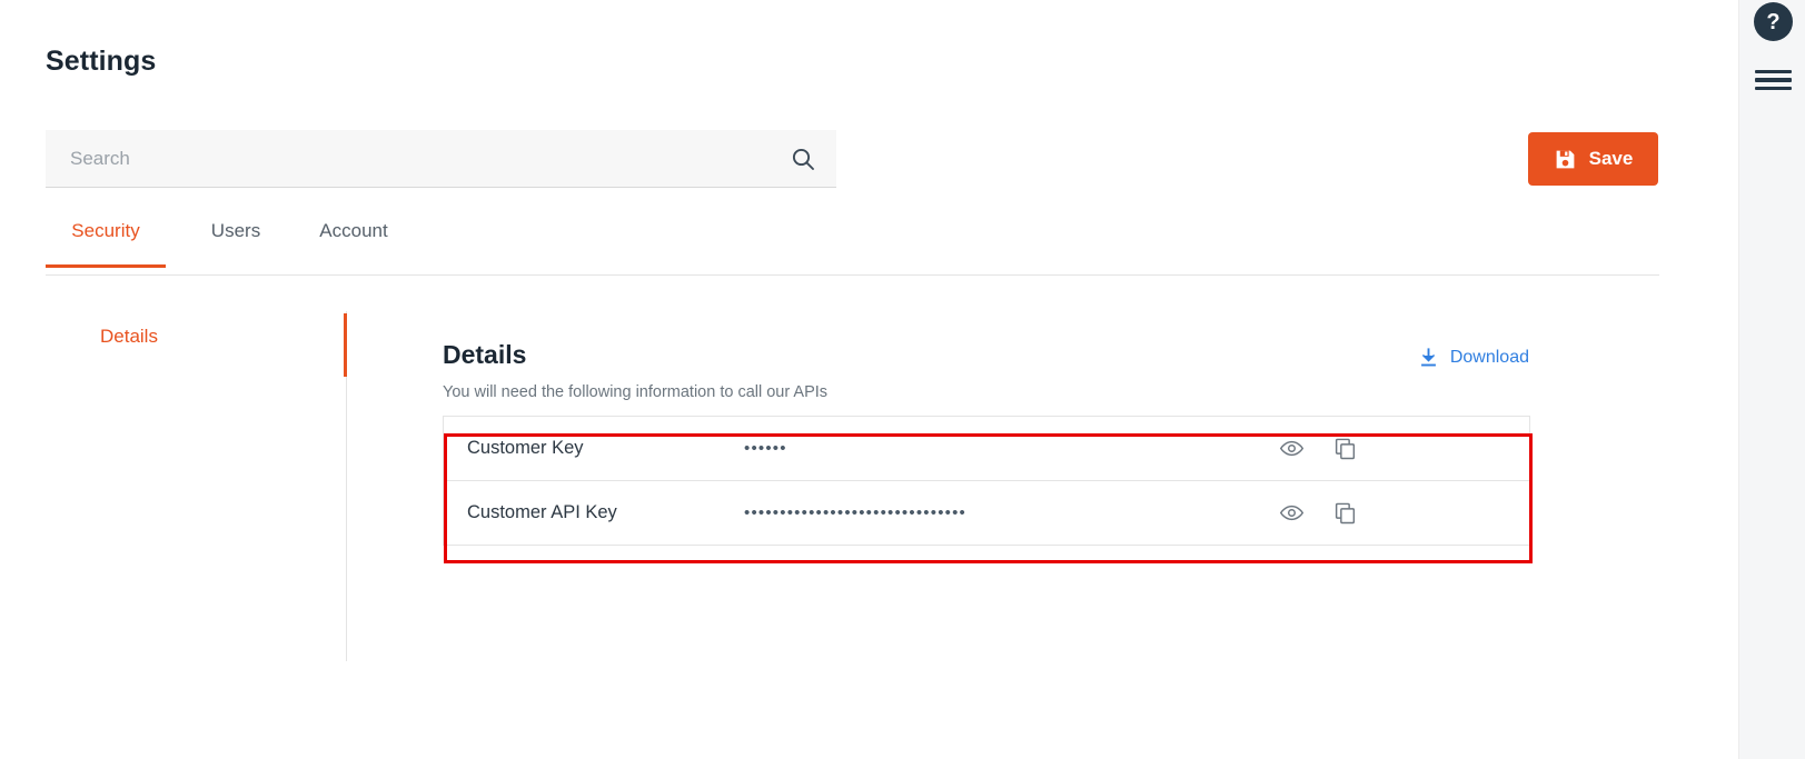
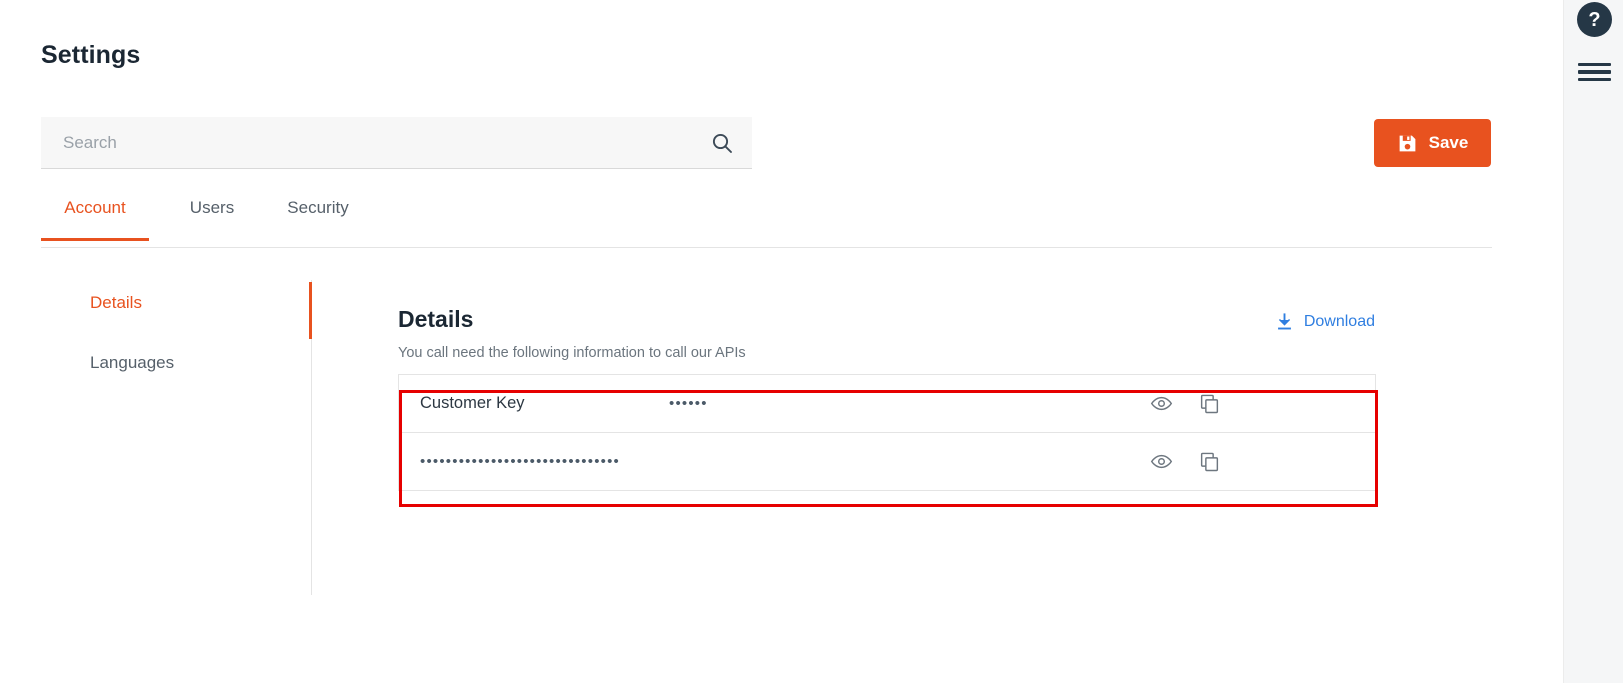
  Settings
  Search
  Save
- Security
+ Account
  Users
- Account
+ Security
  Details
+ Languages
  Details
- You will need the following information to call our APIs
+ You call need the following information to call our APIs
  Download
  Customer Key
  ••••••
- Customer API Key
  •••••••••••••••••••••••••••••••
  ?
